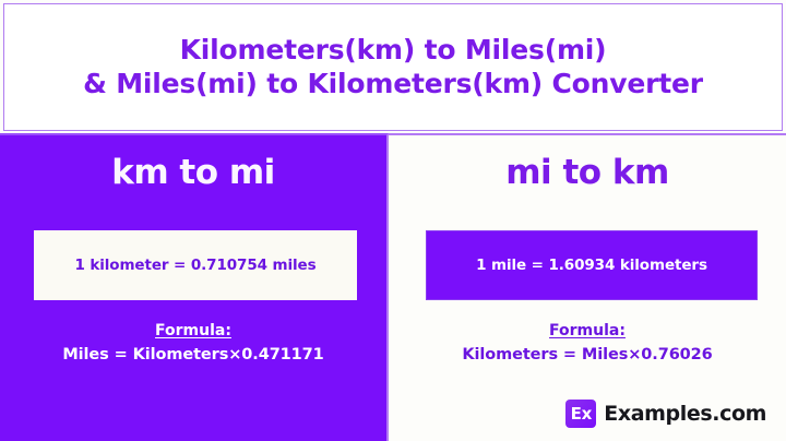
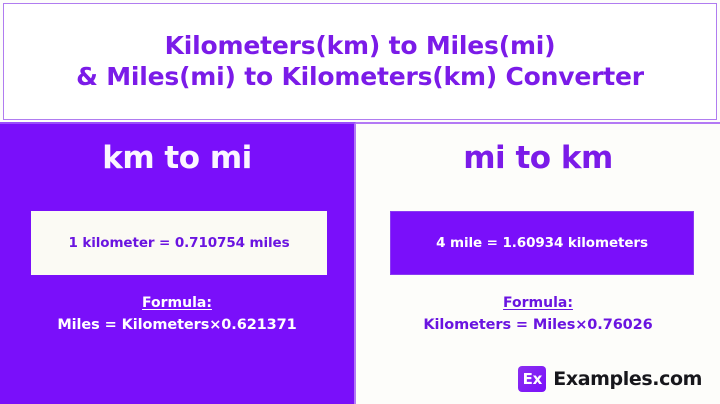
  Kilometers(km) to Miles(mi)
  & Miles(mi) to Kilometers(km) Converter
  km to mi
  1 kilometer = 0.710754 miles
  Formula:
- Miles = Kilometers×0.471171
+ Miles = Kilometers×0.621371
  mi to km
- 1 mile = 1.60934 kilometers
+ 4 mile = 1.60934 kilometers
  Formula:
  Kilometers = Miles×0.76026
  Ex
  Examples.com
